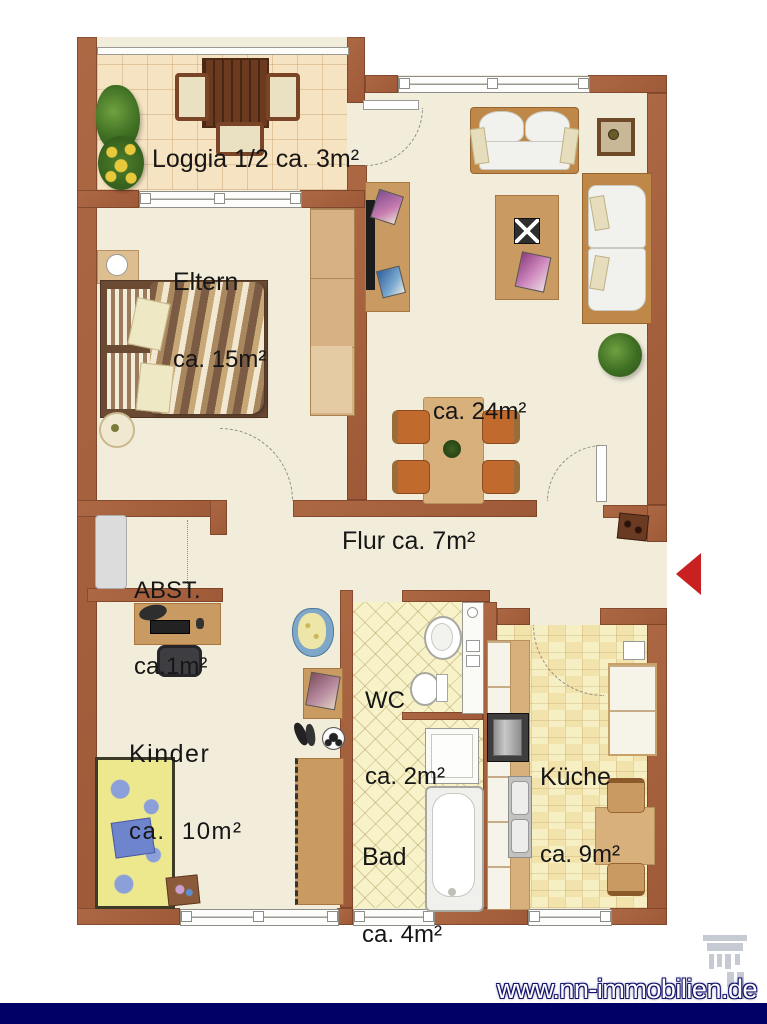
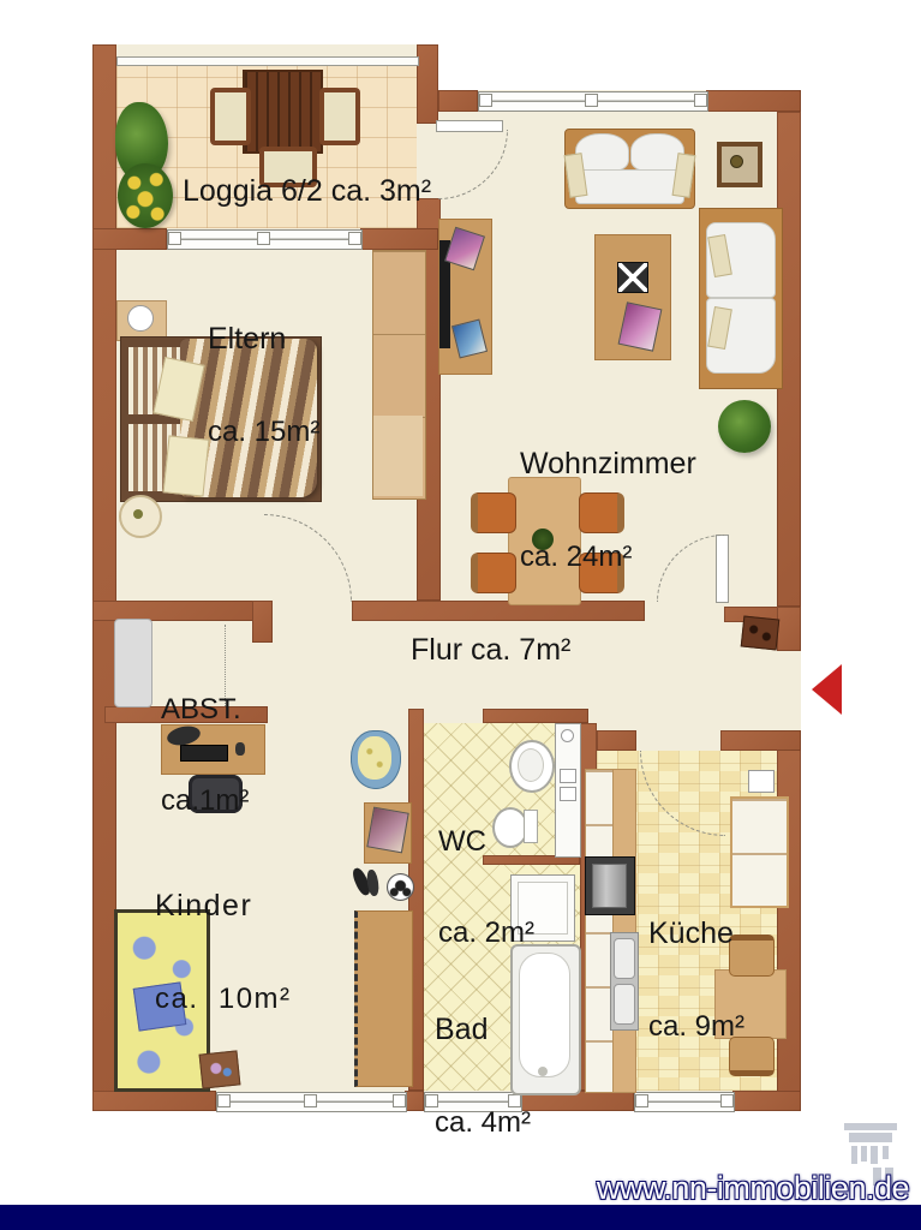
- Loggia 1/2 ca. 3m²
+ Loggia 6/2 ca. 3m²
  Eltern
  ca. 15m²
+ Wohnzimmer
  ca. 24m²
  ABST.
  ca.1m²
  Flur ca. 7m²
  Kinder
  ca. 10m²
  WC
  ca. 2m²
  Bad
  ca. 4m²
  Küche
  ca. 9m²
  www.nn-immobilien.de
